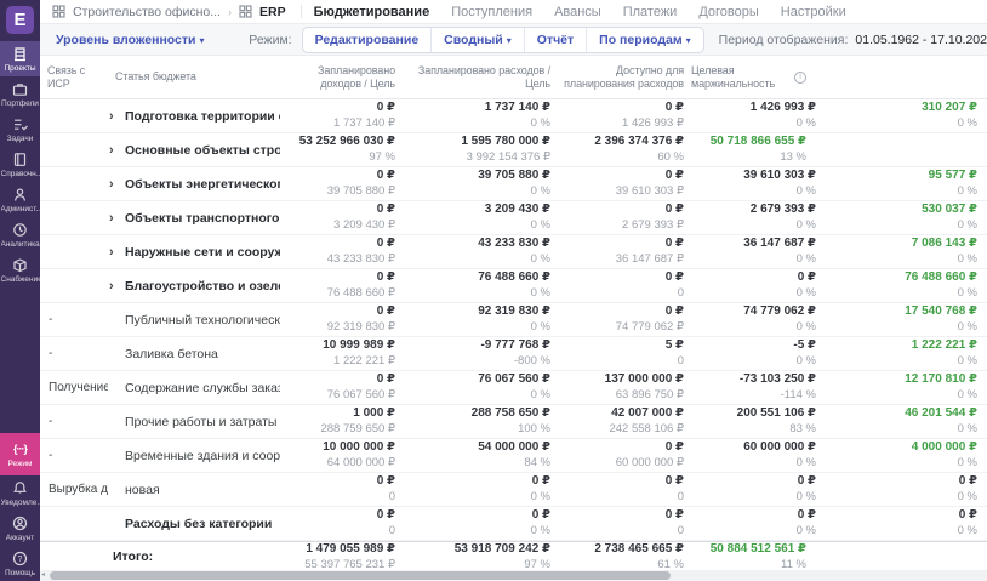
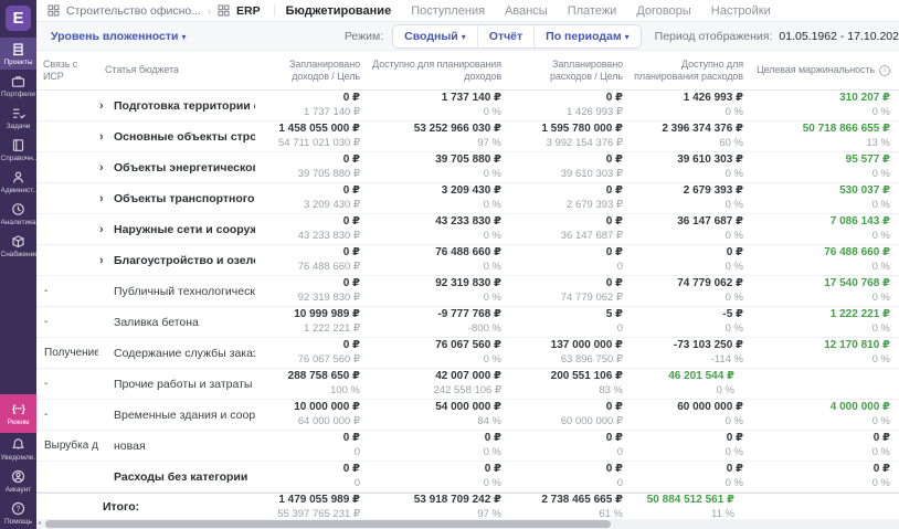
  E
  {···}
  Строительство офисно...
  ›
  ERP
  Бюджетирование
  Поступления
  Авансы
  Платежи
  Договоры
  Настройки
  Уровень вложенности ▾
  Режим:
- Редактирование
  Сводный ▾
  Отчёт
  По периодам ▾
  Период отображения:
  01.05.1962 - 17.10.202
  Связь с ИСР
  Статья бюджета
  Запланировано доходов / Цель
+ Доступно для планирования доходов
  Запланировано расходов / Цель
  Доступно для планирования расходов
  Целевая маржинальность
  ›
  Подготовка территории
  0 ₽
  1 737 140 ₽
  1 737 140 ₽
  0 %
  0 ₽
  1 426 993 ₽
  1 426 993 ₽
  0 %
  310 207 ₽
  0 %
  ›
  Основные объекты стро
+ 1 458 055 000 ₽
+ 54 711 021 030 ₽
  53 252 966 030 ₽
  97 %
  1 595 780 000 ₽
  3 992 154 376 ₽
  2 396 374 376 ₽
  60 %
  50 718 866 655 ₽
  13 %
  ›
  Объекты энергетическог
  0 ₽
  39 705 880 ₽
  39 705 880 ₽
  0 %
  0 ₽
  39 610 303 ₽
  39 610 303 ₽
  0 %
  95 577 ₽
  0 %
  ›
  Объекты транспортного
  0 ₽
  3 209 430 ₽
  3 209 430 ₽
  0 %
  0 ₽
  2 679 393 ₽
  2 679 393 ₽
  0 %
  530 037 ₽
  0 %
  ›
  Наружные сети и сооруж
  0 ₽
  43 233 830 ₽
  43 233 830 ₽
  0 %
  0 ₽
  36 147 687 ₽
  36 147 687 ₽
  0 %
  7 086 143 ₽
  0 %
  ›
  Благоустройство и озел
  0 ₽
  76 488 660 ₽
  76 488 660 ₽
  0 %
  0 ₽
  0
  0 ₽
  0 %
  76 488 660 ₽
  0 %
  -
  Публичный технологическ
  0 ₽
  92 319 830 ₽
  92 319 830 ₽
  0 %
  0 ₽
  74 779 062 ₽
  74 779 062 ₽
  0 %
  17 540 768 ₽
  0 %
  -
  Заливка бетона
  10 999 989 ₽
  1 222 221 ₽
  -9 777 768 ₽
  -800 %
  5 ₽
  0
  -5 ₽
  0 %
  1 222 221 ₽
  0 %
  Получение
  Содержание службы зака
  0 ₽
  76 067 560 ₽
  76 067 560 ₽
  0 %
  137 000 000 ₽
  63 896 750 ₽
  -73 103 250 ₽
  -114 %
  12 170 810 ₽
  0 %
  -
  Прочие работы и затраты
- 1 000 ₽
- 288 759 650 ₽
  288 758 650 ₽
  100 %
  42 007 000 ₽
  242 558 106 ₽
  200 551 106 ₽
  83 %
  46 201 544 ₽
  0 %
  -
  Временные здания и соор
  10 000 000 ₽
  64 000 000 ₽
  54 000 000 ₽
  84 %
  0 ₽
  60 000 000 ₽
  60 000 000 ₽
  0 %
  4 000 000 ₽
  0 %
  Вырубка д
  новая
  0 ₽
  0
  0 ₽
  0 %
  0 ₽
  0
  0 ₽
  0 %
  0 ₽
  0 %
  Расходы без категории
  0 ₽
  0
  0 ₽
  0 %
  0 ₽
  0
  0 ₽
  0 %
  0 ₽
  0 %
  Итого:
  1 479 055 989 ₽
  55 397 765 231 ₽
  53 918 709 242 ₽
  97 %
  2 738 465 665 ₽
  61 %
  50 884 512 561 ₽
  11 %
